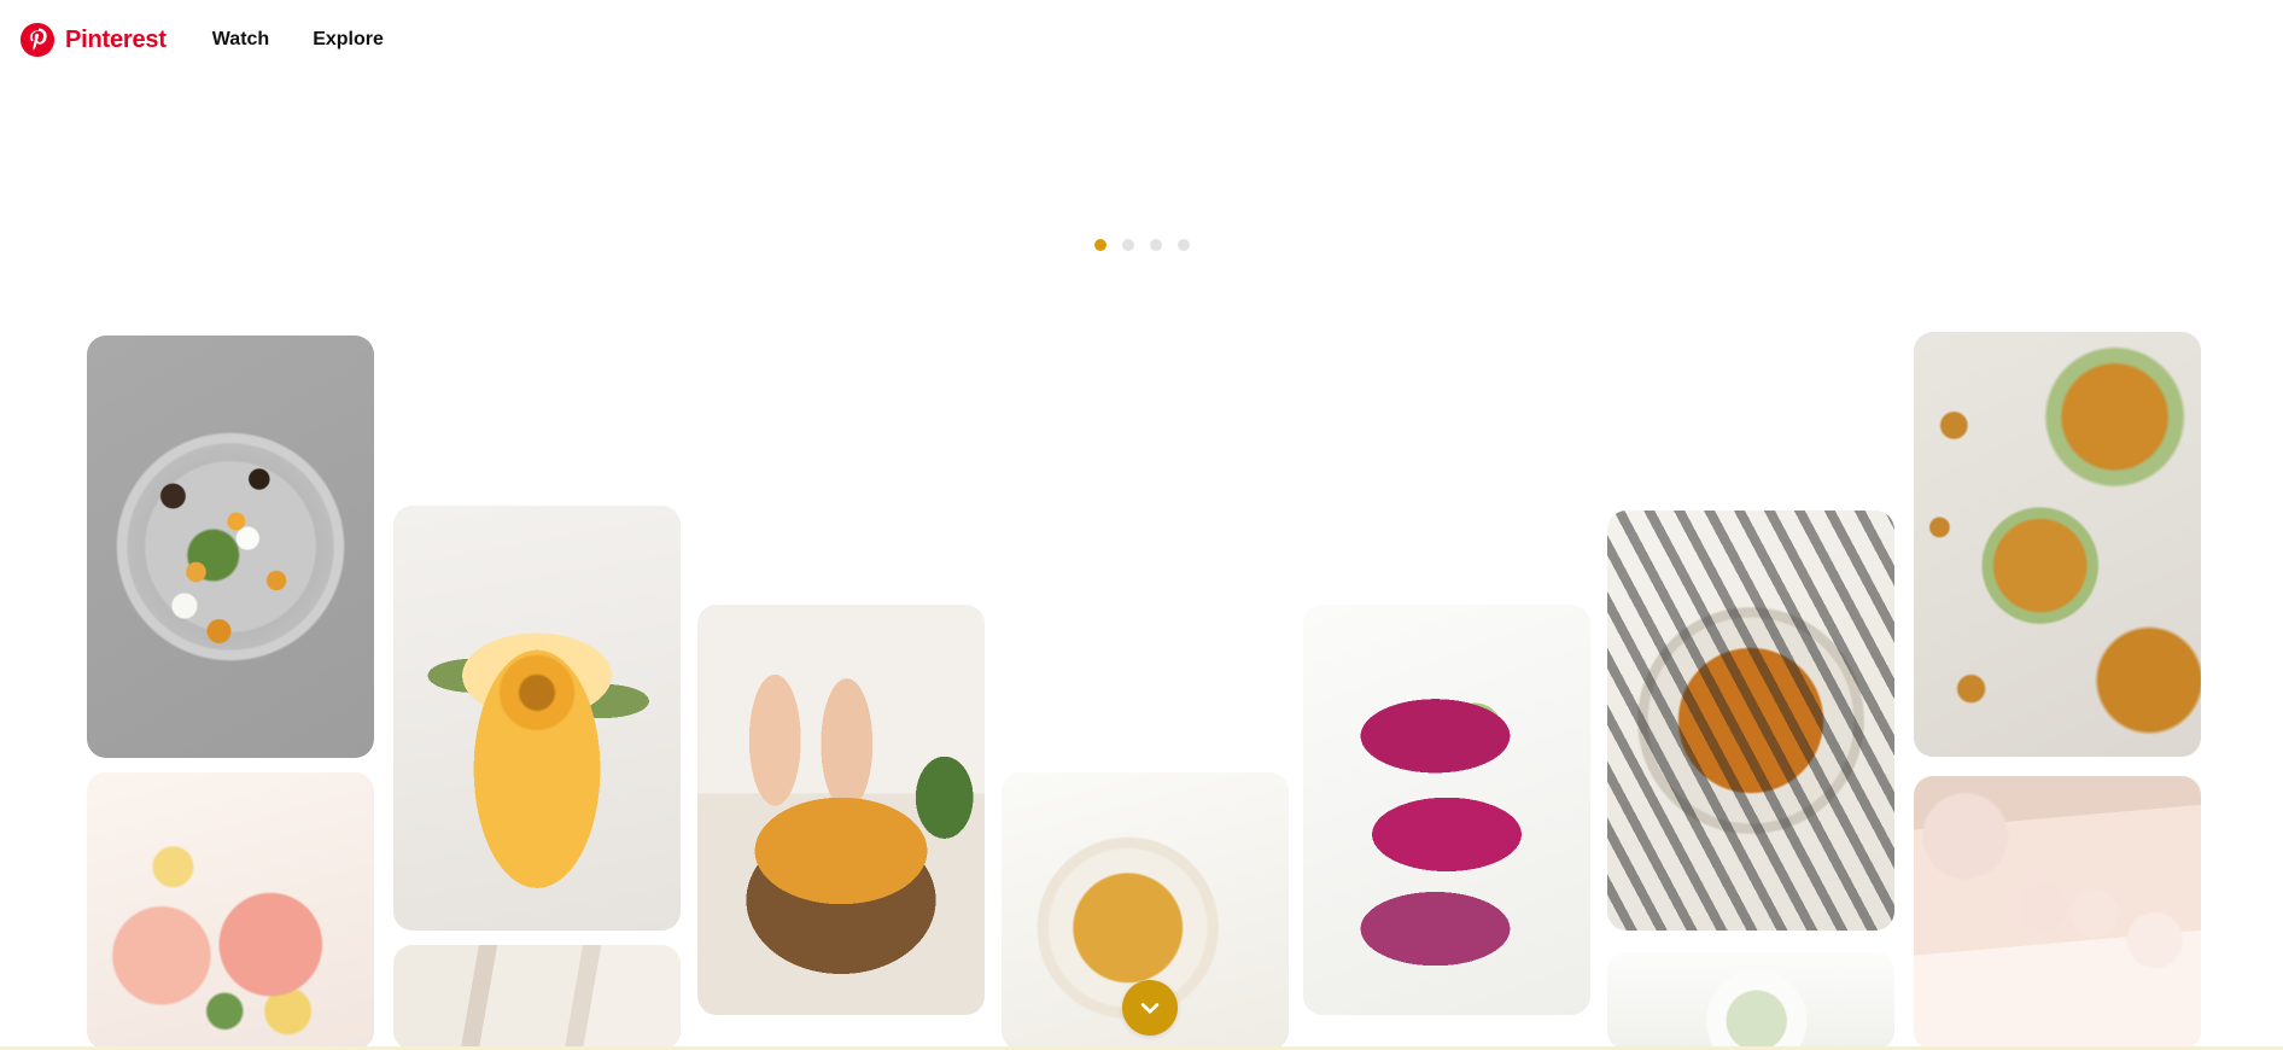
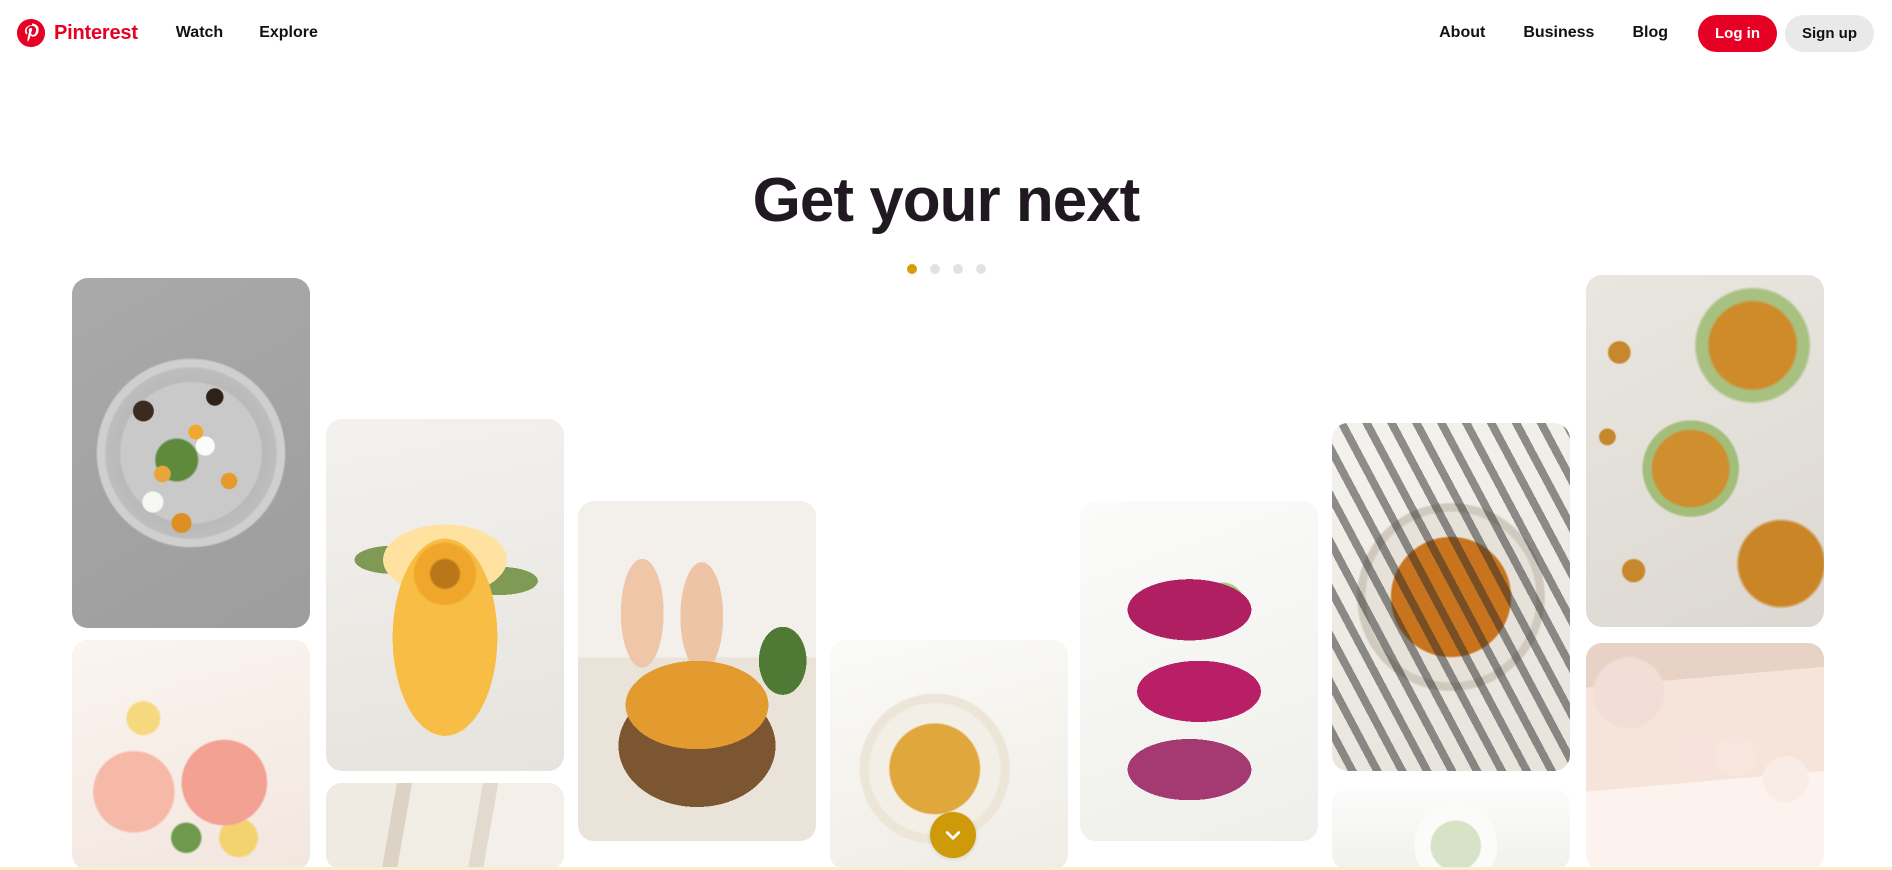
  Pinterest
  Watch
  Explore
+ About
+ Business
+ Blog
+ Log in
+ Sign up
+ Get your next
